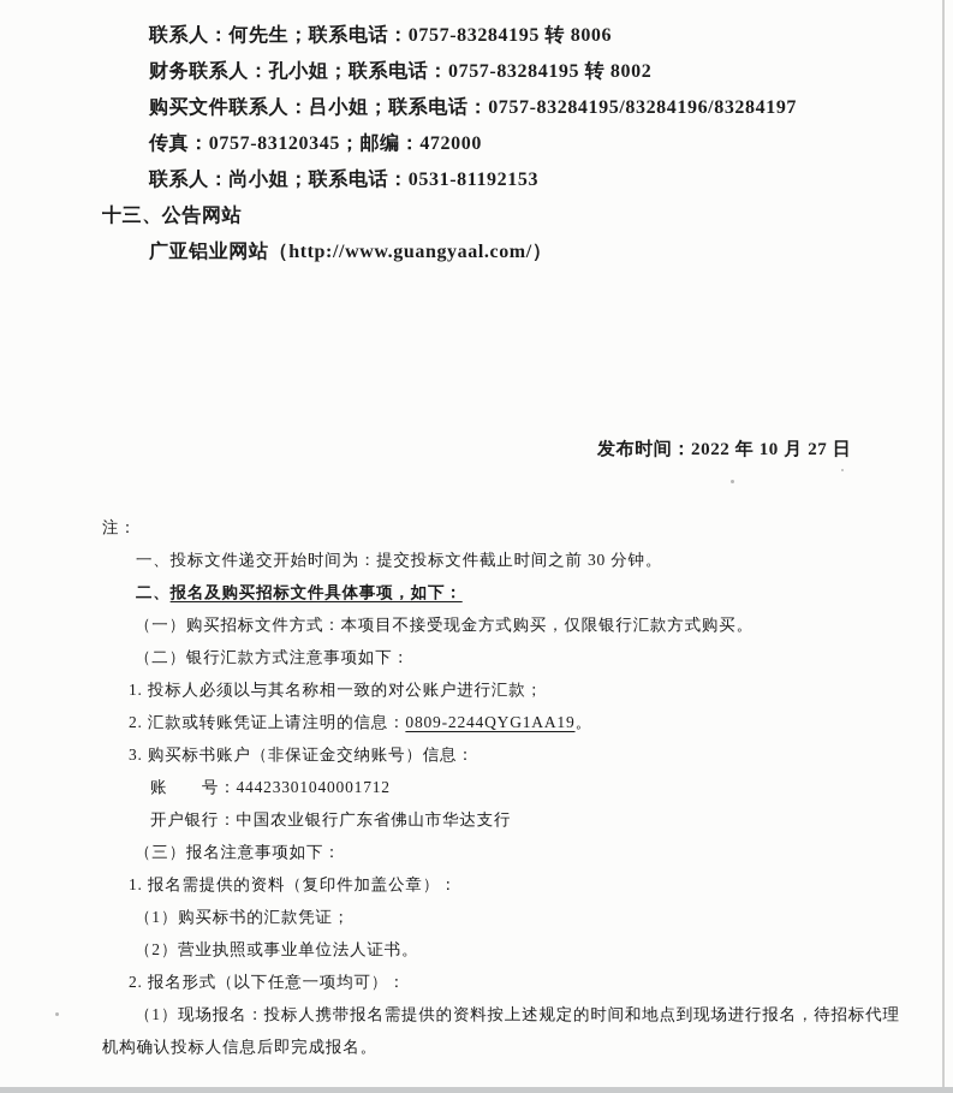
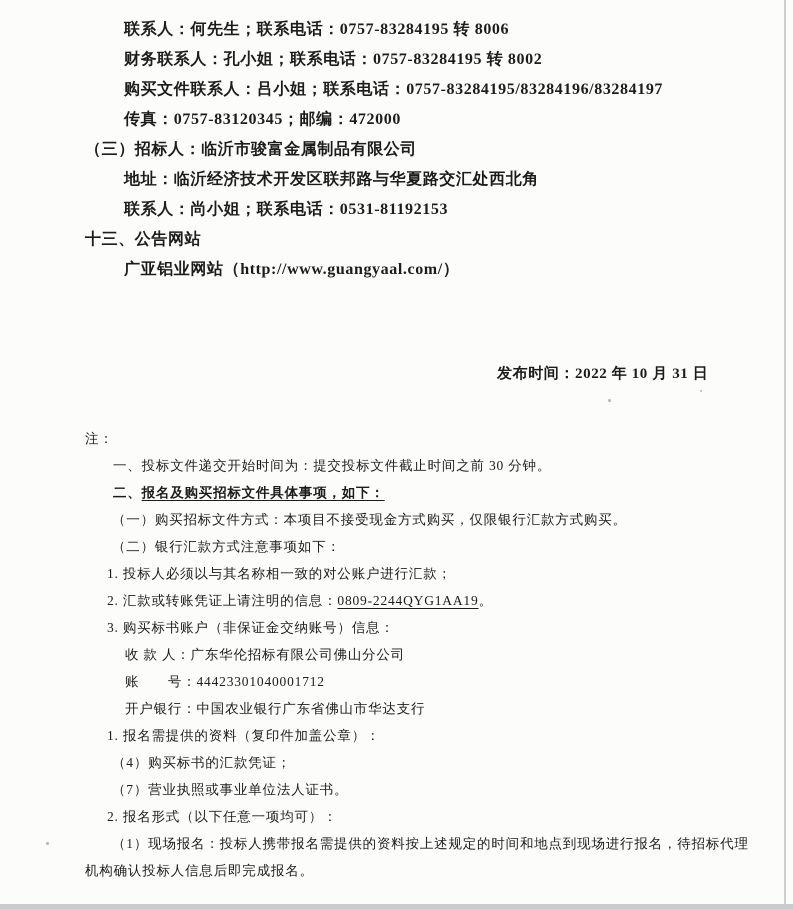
  联系人：何先生；联系电话：0757-83284195 转 8006
  财务联系人：孔小姐；联系电话：0757-83284195 转 8002
  购买文件联系人：吕小姐；联系电话：0757-83284195/83284196/83284197
  传真：0757-83120345；邮编：472000
+ （三）招标人：临沂市骏富金属制品有限公司
+ 地址：临沂经济技术开发区联邦路与华夏路交汇处西北角
  联系人：尚小姐；联系电话：0531-81192153
  十三、公告网站
  广亚铝业网站（http://www.guangyaal.com/）
- 发布时间：2022 年 10 月 27 日
+ 发布时间：2022 年 10 月 31 日
  注：
  一、投标文件递交开始时间为：提交投标文件截止时间之前 30 分钟。
  二、报名及购买招标文件具体事项，如下：
  （一）购买招标文件方式：本项目不接受现金方式购买，仅限银行汇款方式购买。
  （二）银行汇款方式注意事项如下：
  1. 投标人必须以与其名称相一致的对公账户进行汇款；
  2. 汇款或转账凭证上请注明的信息：0809-2244QYG1AA19。
  3. 购买标书账户（非保证金交纳账号）信息：
+ 收 款 人：广东华伦招标有限公司佛山分公司
  账 号：44423301040001712
  开户银行：中国农业银行广东省佛山市华达支行
- （三）报名注意事项如下：
  1. 报名需提供的资料（复印件加盖公章）：
- （1）购买标书的汇款凭证；
+ （4）购买标书的汇款凭证；
- （2）营业执照或事业单位法人证书。
+ （7）营业执照或事业单位法人证书。
  2. 报名形式（以下任意一项均可）：
  （1）现场报名：投标人携带报名需提供的资料按上述规定的时间和地点到现场进行报名，待招标代理
  机构确认投标人信息后即完成报名。
